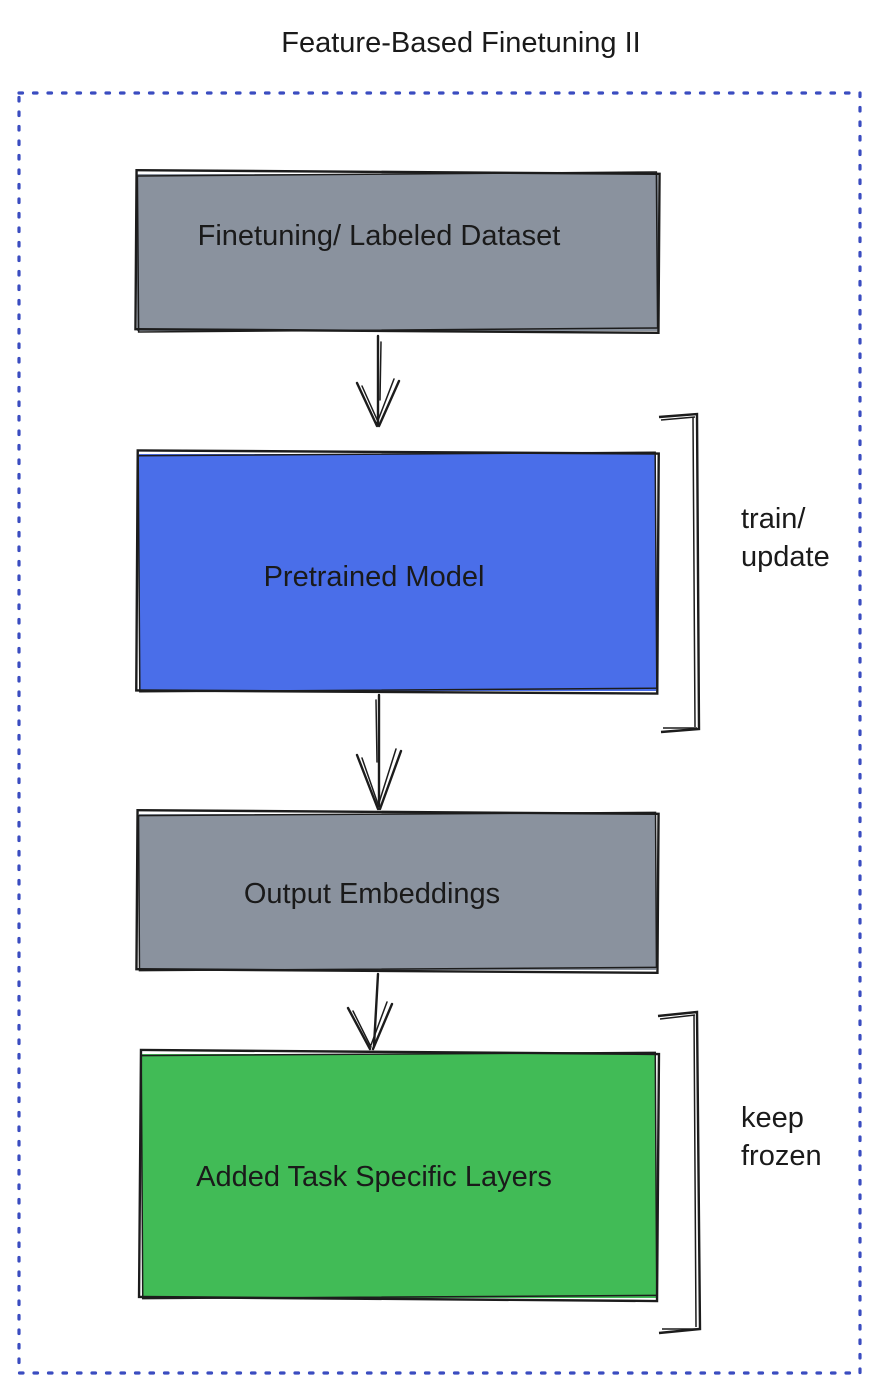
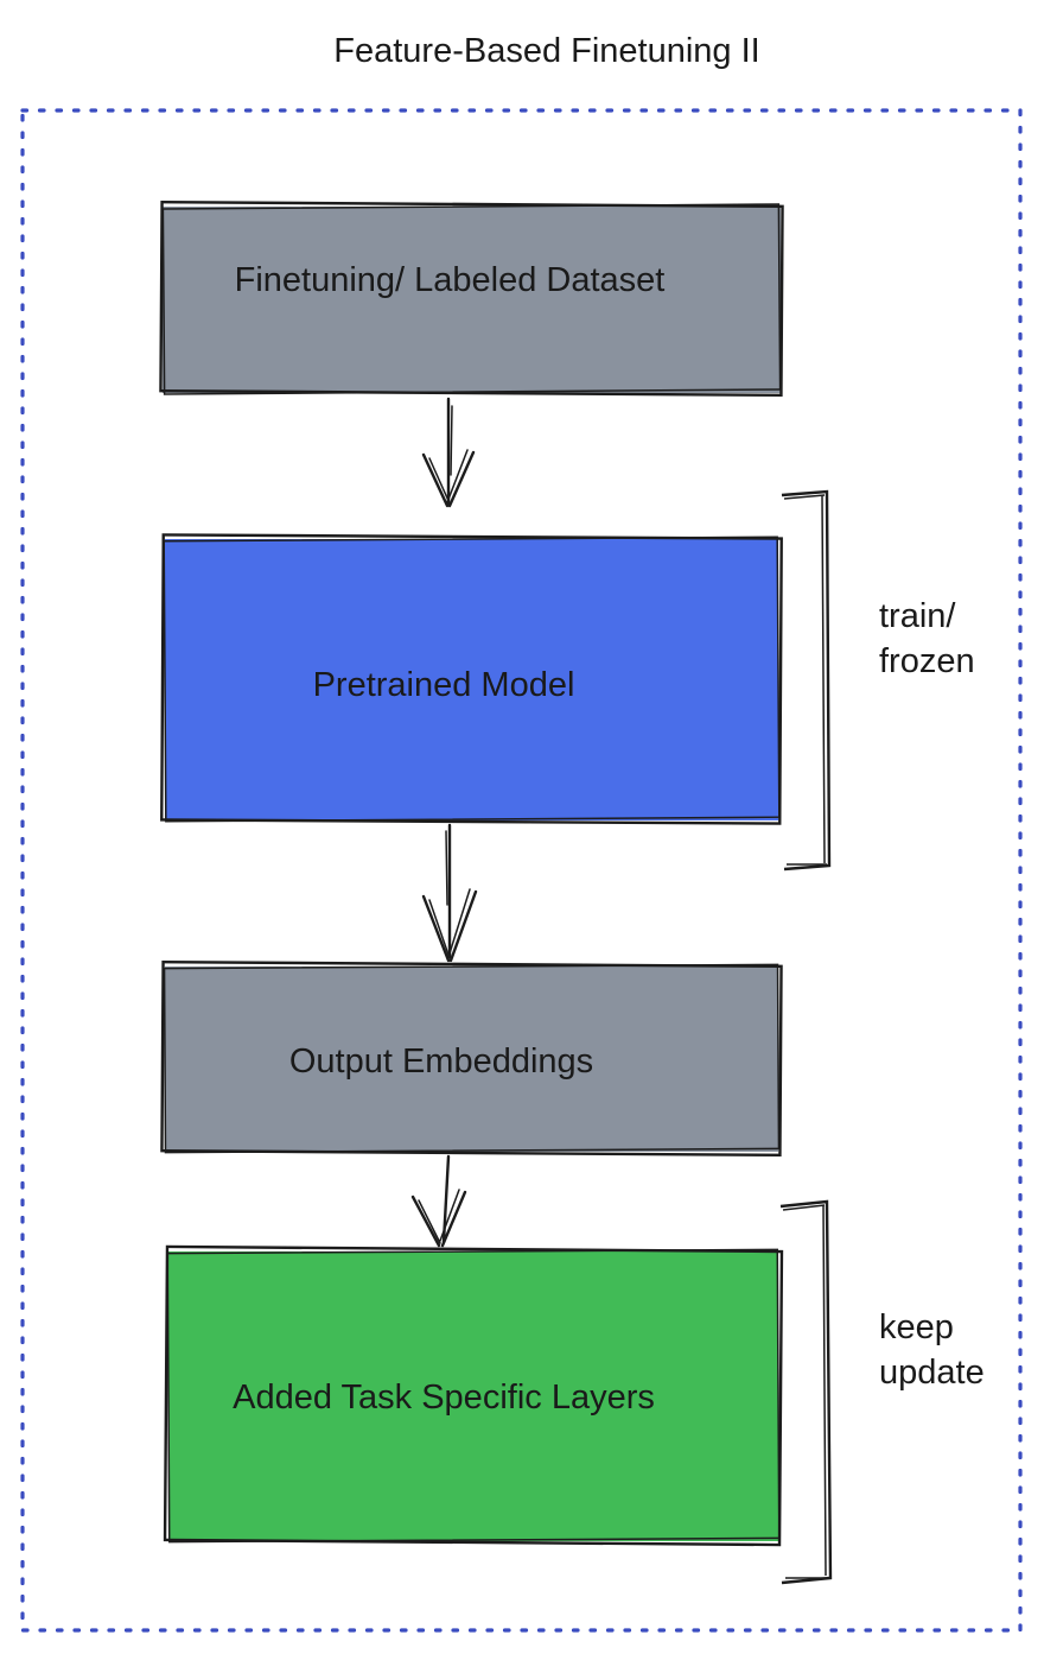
  Feature-Based Finetuning II
  Finetuning/ Labeled Dataset
  Pretrained Model
  train/
- update
+ frozen
  Output Embeddings
  Added Task Specific Layers
  keep
- frozen
+ update
